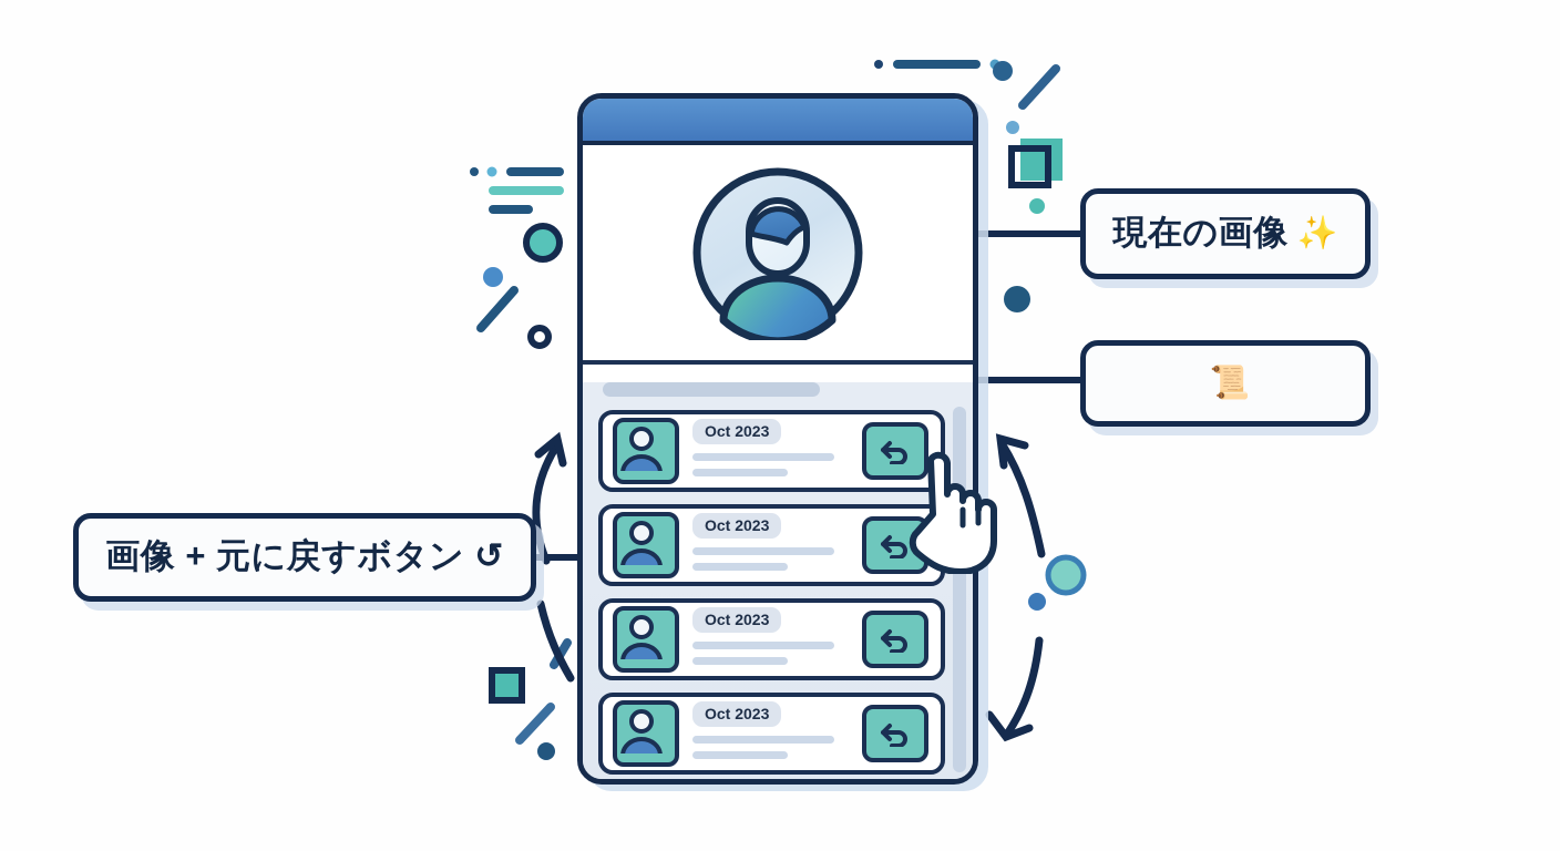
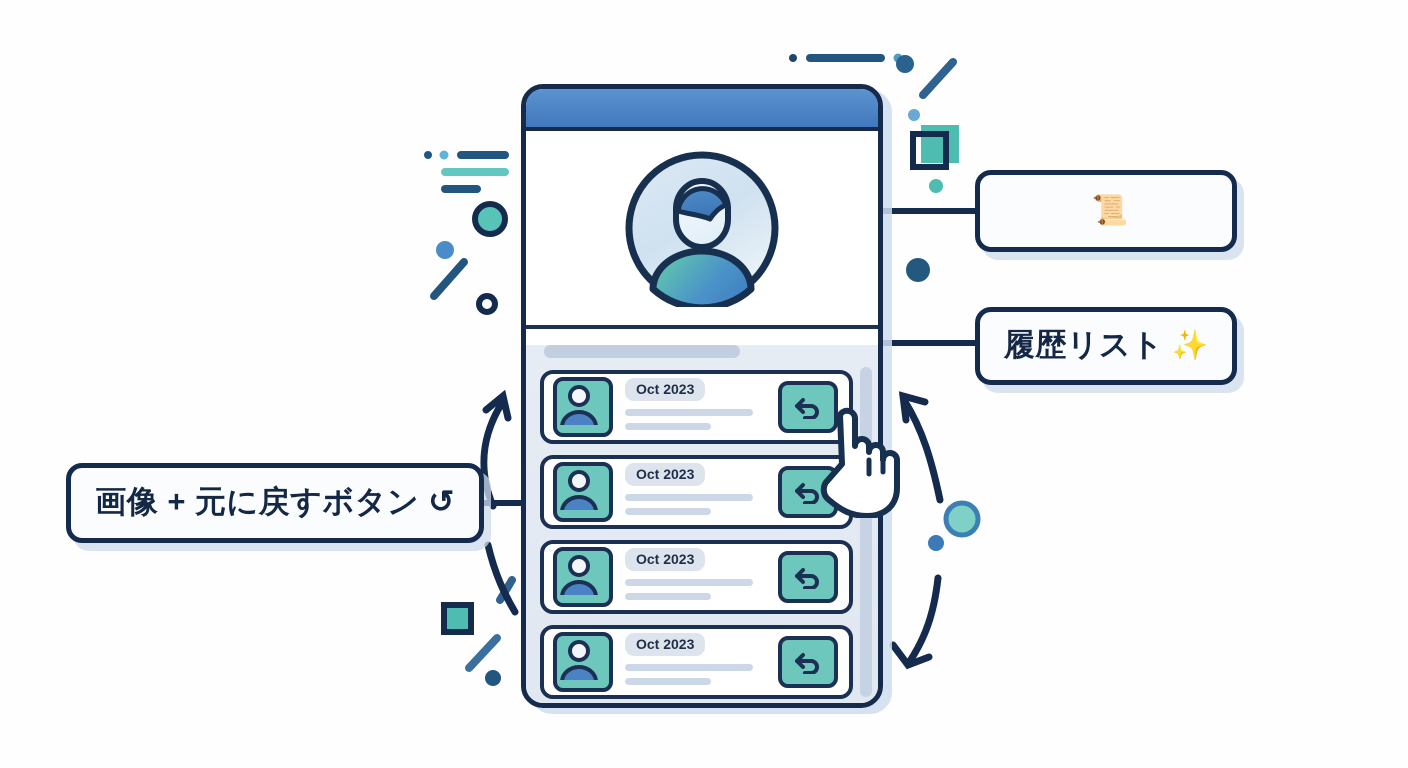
  Oct 2023
  Oct 2023
  Oct 2023
  Oct 2023
- 現在の画像
- ✨
+ 📜
+ 履歴リスト
- 📜
+ ✨
  画像 + 元に戻すボタン ↺
